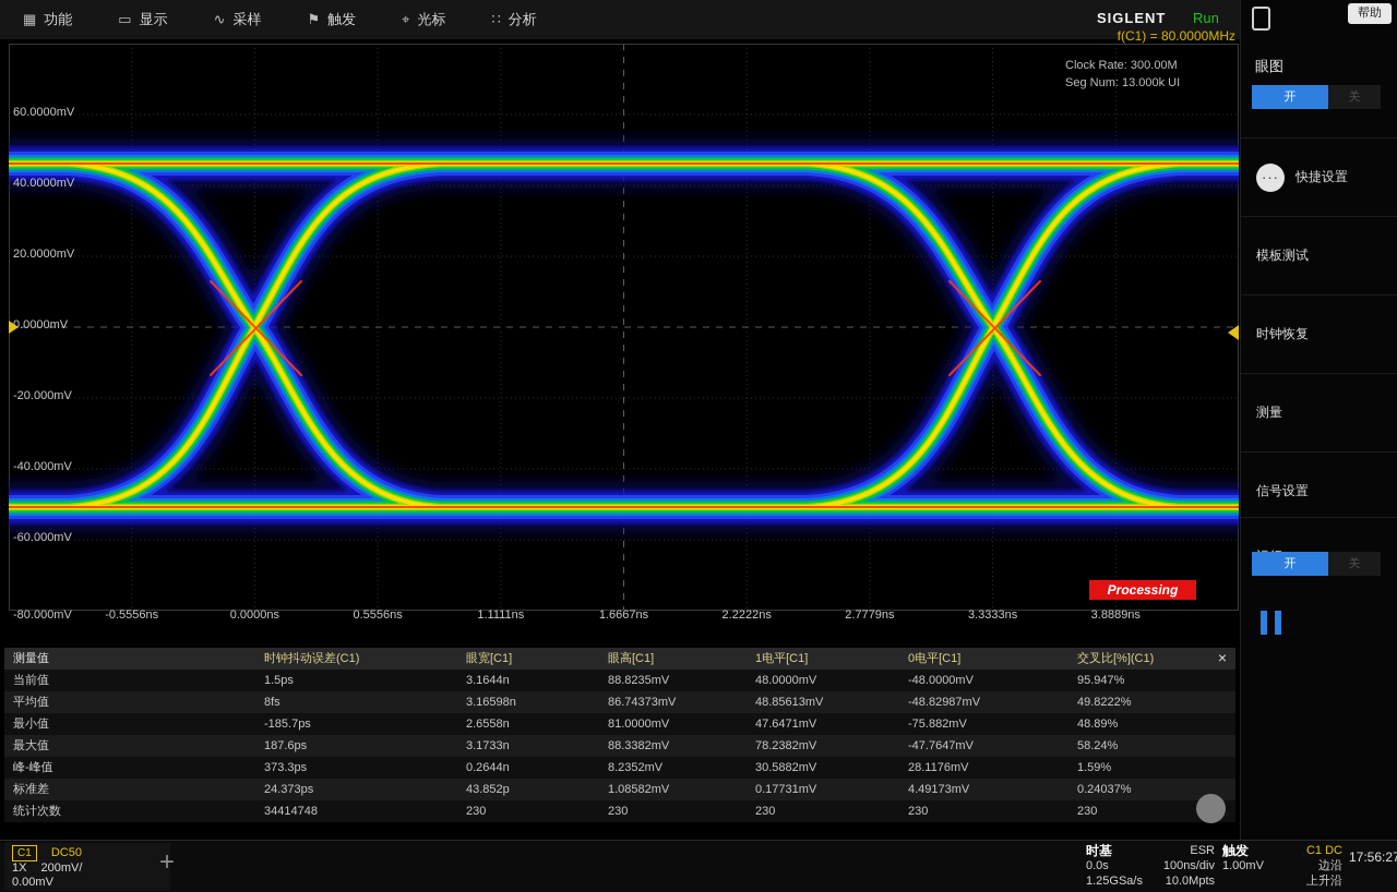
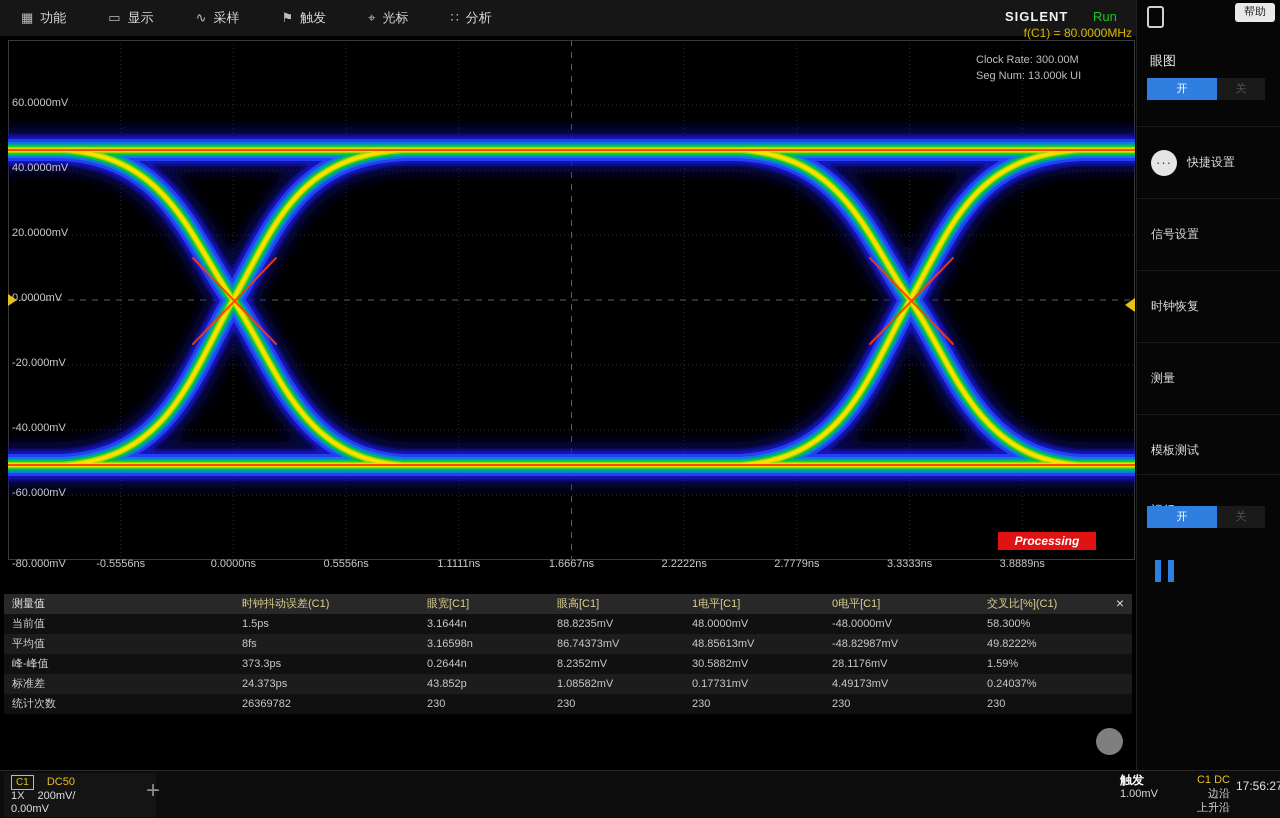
  ▦
  功能
  ▭
  显示
  ∿
  采样
  ⚑
  触发
  ⌖
  光标
  ∷
  分析
  SIGLENT
  Run
  f(C1) = 80.0000MHz
  60.0000mV
  40.0000mV
  20.0000mV
  0.0000mV
  -20.000mV
  -40.000mV
  -60.000mV
  -0.5556ns
  0.0000ns
  0.5556ns
  1.1111ns
  1.6667ns
  2.2222ns
  2.7779ns
  3.3333ns
  3.8889ns
  -80.000mV
  Clock Rate: 300.00M
  Seg Num: 13.000k UI
  Processing
  测量值
  时钟抖动误差(C1)
  眼宽[C1]
  眼高[C1]
  1电平[C1]
  0电平[C1]
  交叉比[%](C1)
  ×
  当前值
  1.5ps
  3.1644n
  88.8235mV
  48.0000mV
  -48.0000mV
- 95.947%
+ 58.300%
  平均值
  8fs
  3.16598n
  86.74373mV
  48.85613mV
  -48.82987mV
  49.8222%
- 最小值
- -185.7ps
- 2.6558n
- 81.0000mV
- 47.6471mV
- -75.882mV
- 48.89%
- 最大值
- 187.6ps
- 3.1733n
- 88.3382mV
- 78.2382mV
- -47.7647mV
- 58.24%
  峰-峰值
  373.3ps
  0.2644n
  8.2352mV
  30.5882mV
  28.1176mV
  1.59%
  标准差
  24.373ps
  43.852p
  1.08582mV
  0.17731mV
  4.49173mV
  0.24037%
  统计次数
- 34414748
+ 26369782
  230
  230
  230
  230
  230
  帮助
  眼图
  开
  关
  ···
  快捷设置
- 模板测试
+ 信号设置
  时钟恢复
  测量
- 信号设置
+ 模板测试
  开
  关
  C1 DC50
  1X 200mV/
  0.00mV
  +
- 时基
- ESR
- 0.0s
- 100ns/div
- 1.25GSa/s
- 10.0Mpts
  触发
  C1 DC
  1.00mV
  边沿
  上升沿
  17:56:27
